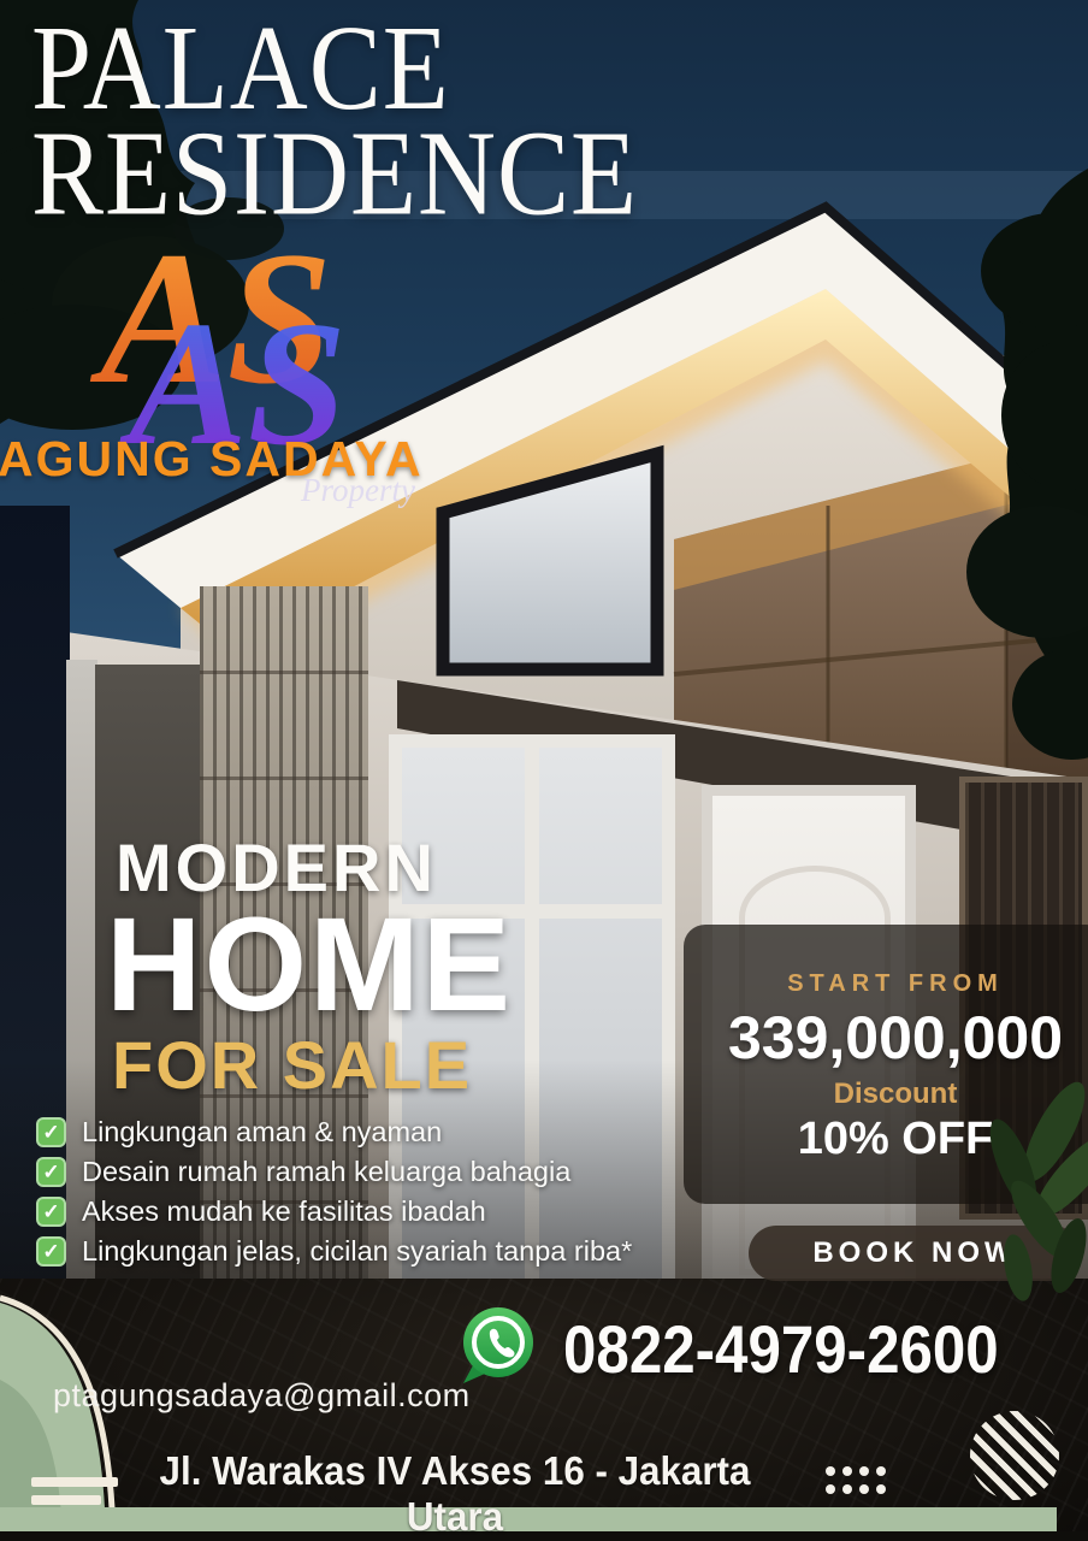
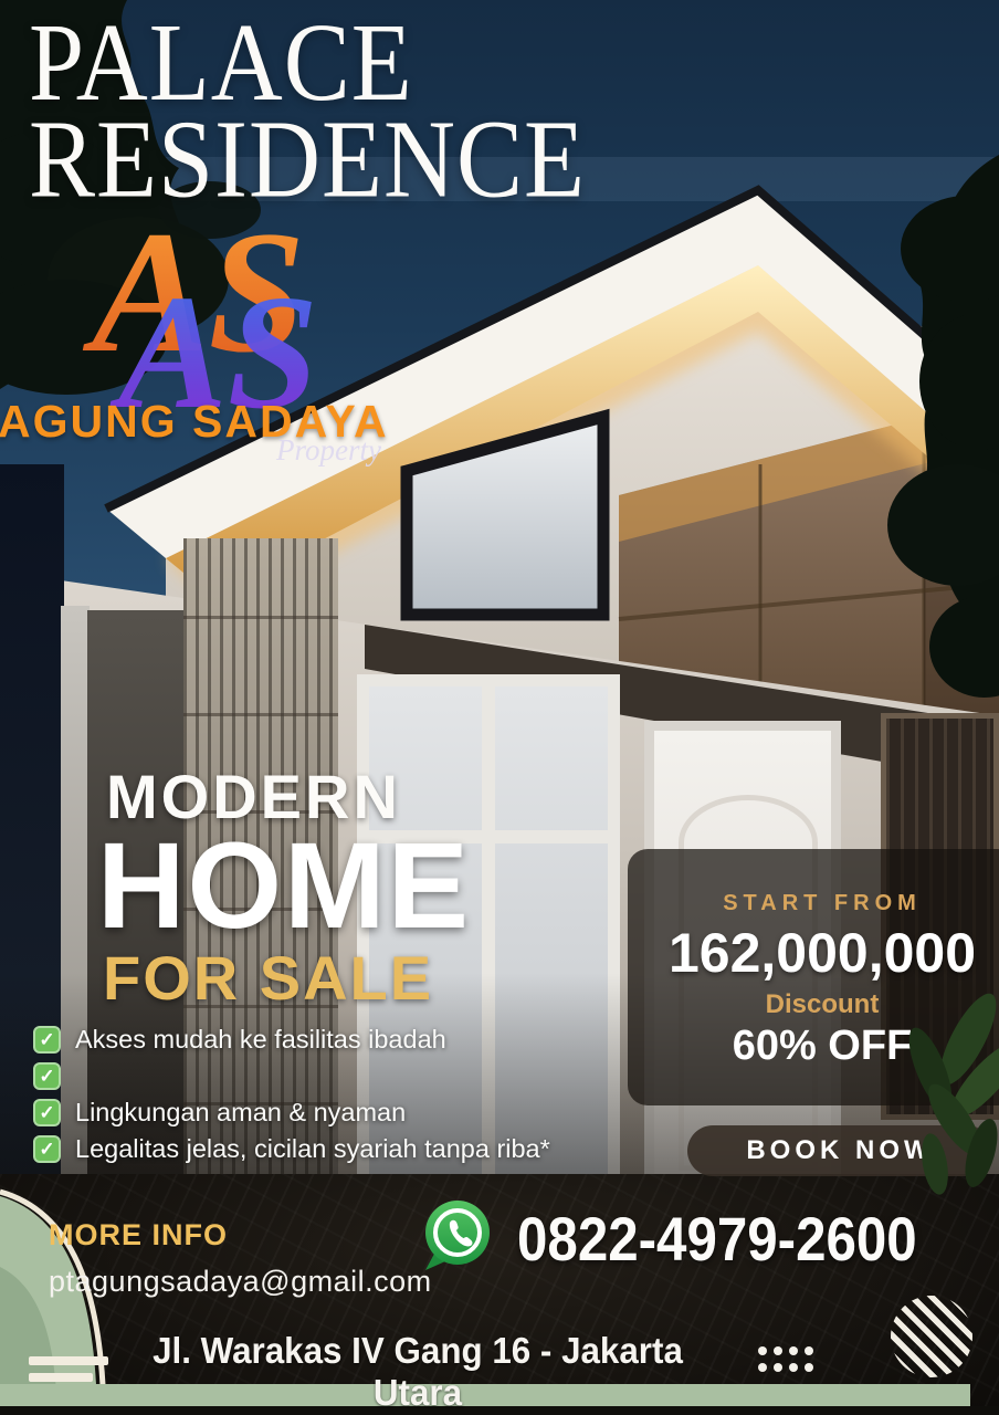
  PALACE
  RESIDENCE
  AS
  AS
  AGUNG SADAYA
  Property
  MODERN
  HOME
  FOR SALE
  ✓
- Lingkungan aman & nyaman
+ Akses mudah ke fasilitas ibadah
  ✓
- Desain rumah ramah keluarga bahagia
  ✓
- Akses mudah ke fasilitas ibadah
+ Lingkungan aman & nyaman
  ✓
- Lingkungan jelas, cicilan syariah tanpa riba*
+ Legalitas jelas, cicilan syariah tanpa riba*
  START FROM
- 339,000,000
+ 162,000,000
  Discount
- 10% OFF
+ 60% OFF
  BOOK NOW
+ MORE INFO
  ptagungsadaya@gmail.com
  0822-4979-2600
- Jl. Warakas IV Akses 16 - Jakarta Utara
+ Jl. Warakas IV Gang 16 - Jakarta Utara
